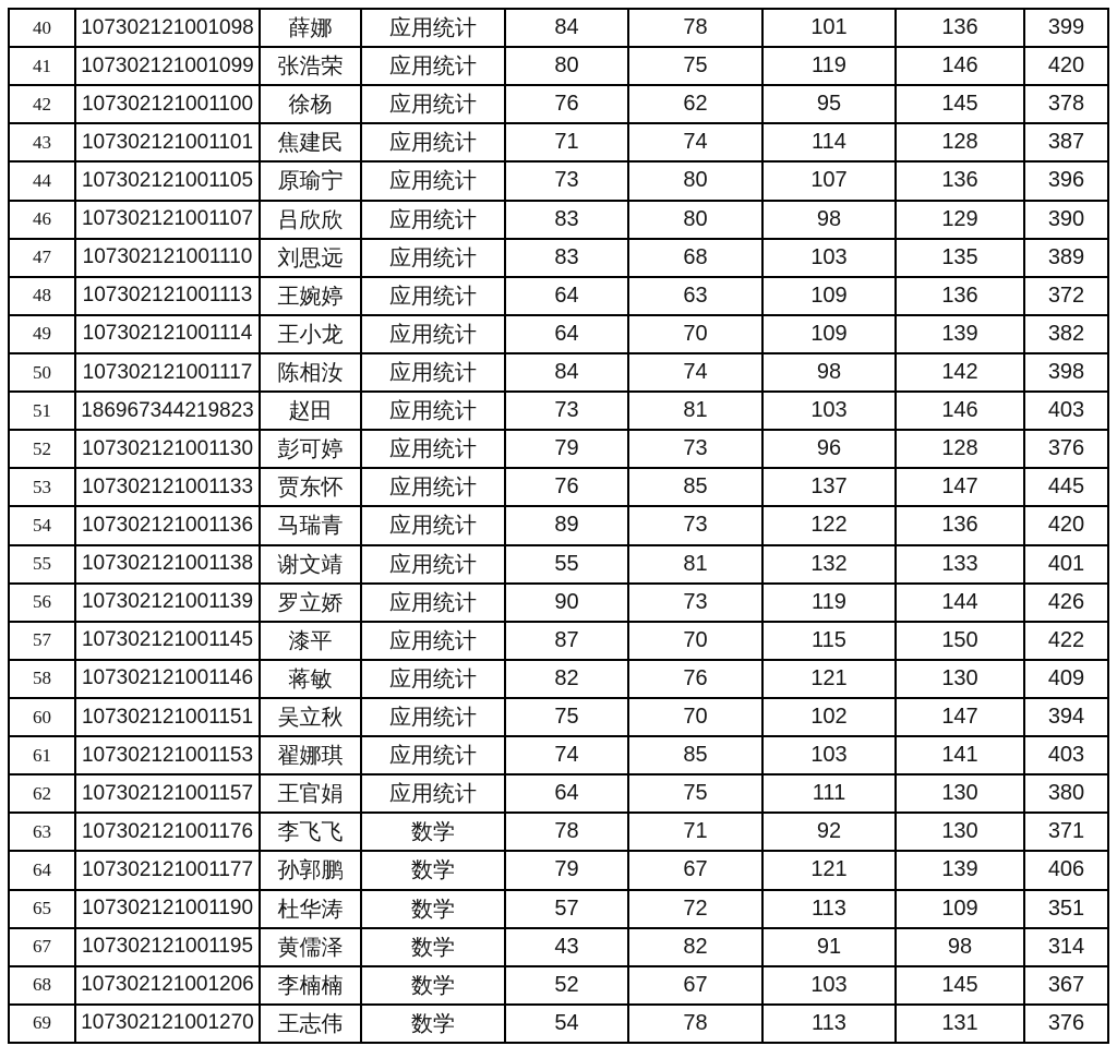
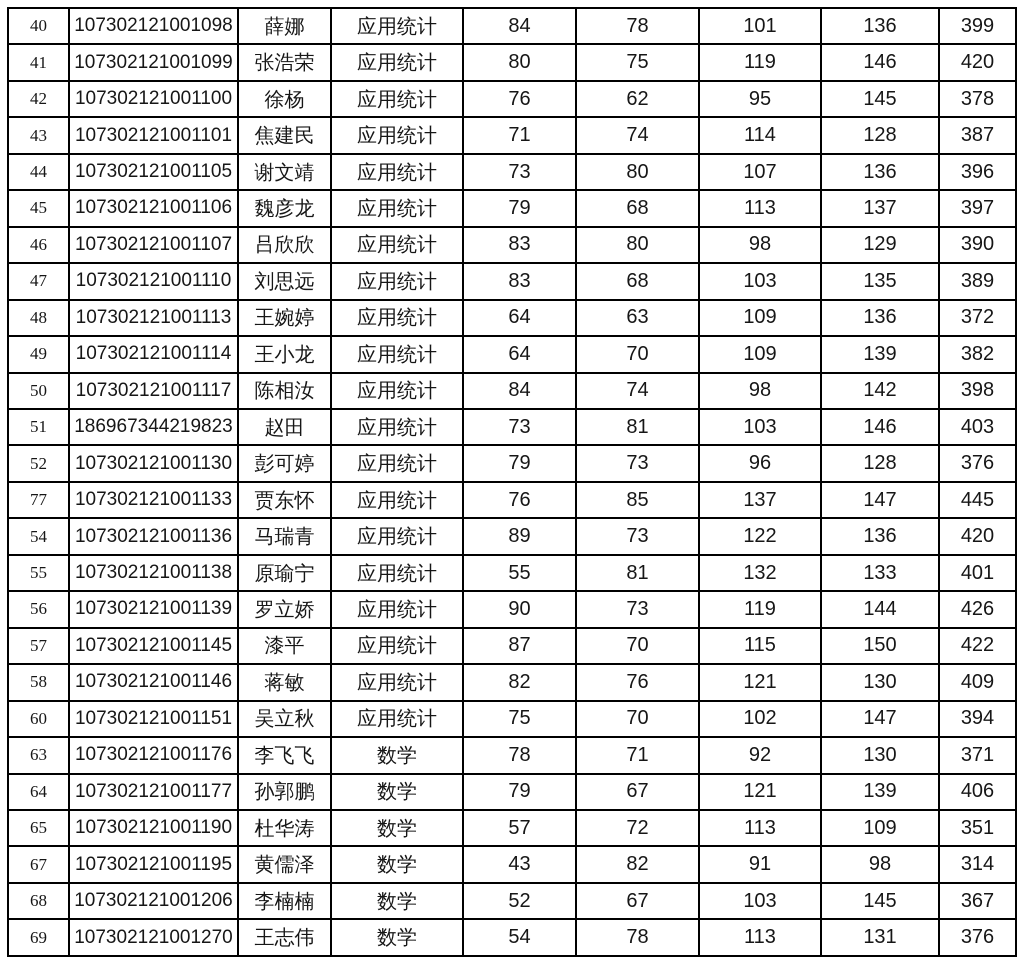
  40	107302121001098	薛娜	应用统计	84	78	101	136	399
  41	107302121001099	张浩荣	应用统计	80	75	119	146	420
  42	107302121001100	徐杨	应用统计	76	62	95	145	378
  43	107302121001101	焦建民	应用统计	71	74	114	128	387
- 44	107302121001105	原瑜宁	应用统计	73	80	107	136	396
+ 44	107302121001105	谢文靖	应用统计	73	80	107	136	396
+ 45	107302121001106	魏彦龙	应用统计	79	68	113	137	397
  46	107302121001107	吕欣欣	应用统计	83	80	98	129	390
  47	107302121001110	刘思远	应用统计	83	68	103	135	389
  48	107302121001113	王婉婷	应用统计	64	63	109	136	372
  49	107302121001114	王小龙	应用统计	64	70	109	139	382
  50	107302121001117	陈相汝	应用统计	84	74	98	142	398
  51	186967344219823	赵田	应用统计	73	81	103	146	403
  52	107302121001130	彭可婷	应用统计	79	73	96	128	376
- 53	107302121001133	贾东怀	应用统计	76	85	137	147	445
+ 77	107302121001133	贾东怀	应用统计	76	85	137	147	445
  54	107302121001136	马瑞青	应用统计	89	73	122	136	420
- 55	107302121001138	谢文靖	应用统计	55	81	132	133	401
+ 55	107302121001138	原瑜宁	应用统计	55	81	132	133	401
  56	107302121001139	罗立娇	应用统计	90	73	119	144	426
  57	107302121001145	漆平	应用统计	87	70	115	150	422
  58	107302121001146	蒋敏	应用统计	82	76	121	130	409
  60	107302121001151	吴立秋	应用统计	75	70	102	147	394
- 61	107302121001153	翟娜琪	应用统计	74	85	103	141	403
- 62	107302121001157	王官娟	应用统计	64	75	111	130	380
  63	107302121001176	李飞飞	数学	78	71	92	130	371
  64	107302121001177	孙郭鹏	数学	79	67	121	139	406
  65	107302121001190	杜华涛	数学	57	72	113	109	351
  67	107302121001195	黄儒泽	数学	43	82	91	98	314
  68	107302121001206	李楠楠	数学	52	67	103	145	367
  69	107302121001270	王志伟	数学	54	78	113	131	376
